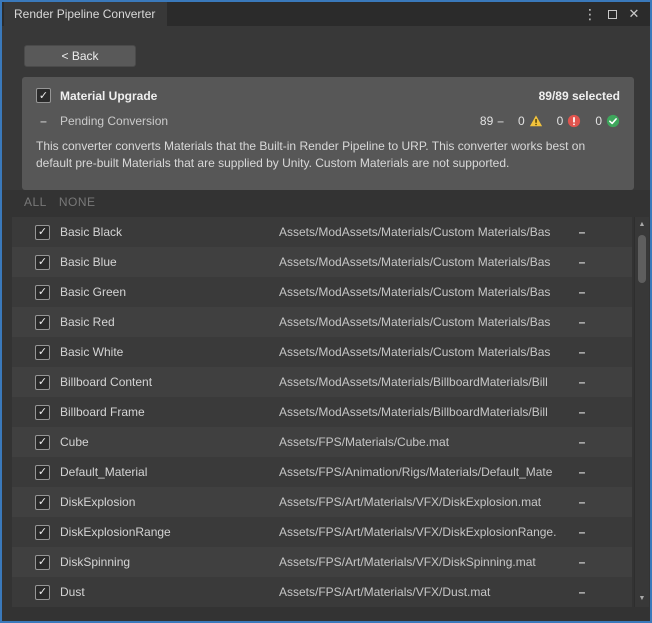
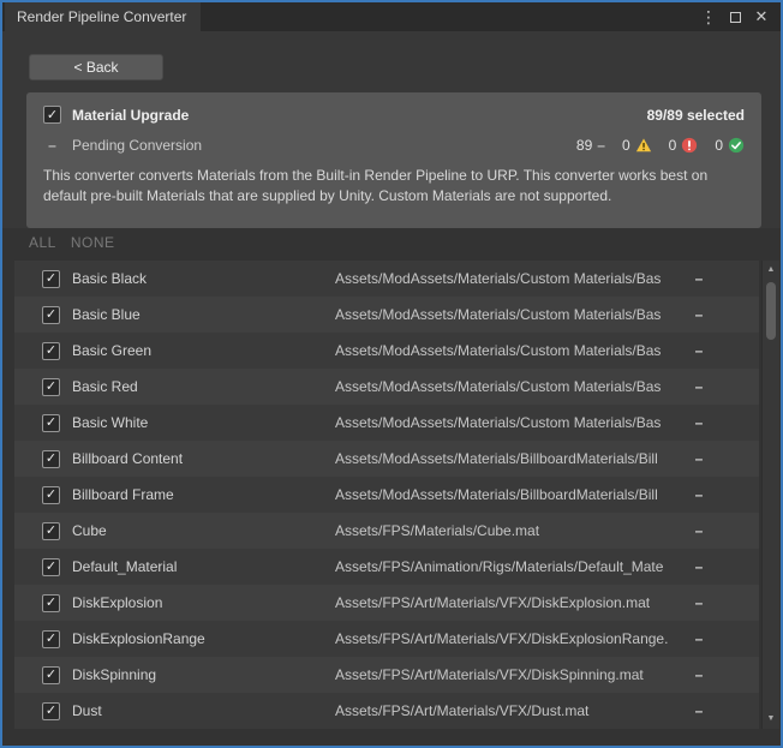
  Render Pipeline Converter
  ⋮
  ✕
  < Back
  Material Upgrade
  89/89 selected
  –
  Pending Conversion
  89
  –
  0
  0
  0
- This converter converts Materials that the Built-in Render Pipeline to URP. This converter works best on default pre-built Materials that are supplied by Unity. Custom Materials are not supported.
+ This converter converts Materials from the Built-in Render Pipeline to URP. This converter works best on default pre-built Materials that are supplied by Unity. Custom Materials are not supported.
  ALL
  NONE
  Basic Black
  Assets/ModAssets/Materials/Custom Materials/Bas
  –
  Basic Blue
  Assets/ModAssets/Materials/Custom Materials/Bas
  –
  Basic Green
  Assets/ModAssets/Materials/Custom Materials/Bas
  –
  Basic Red
  Assets/ModAssets/Materials/Custom Materials/Bas
  –
  Basic White
  Assets/ModAssets/Materials/Custom Materials/Bas
  –
  Billboard Content
  Assets/ModAssets/Materials/BillboardMaterials/Bill
  –
  Billboard Frame
  Assets/ModAssets/Materials/BillboardMaterials/Bill
  –
  Cube
  Assets/FPS/Materials/Cube.mat
  –
  Default_Material
  Assets/FPS/Animation/Rigs/Materials/Default_Mate
  –
  DiskExplosion
  Assets/FPS/Art/Materials/VFX/DiskExplosion.mat
  –
  DiskExplosionRange
  Assets/FPS/Art/Materials/VFX/DiskExplosionRange.
  –
  DiskSpinning
  Assets/FPS/Art/Materials/VFX/DiskSpinning.mat
  –
  Dust
  Assets/FPS/Art/Materials/VFX/Dust.mat
  –
